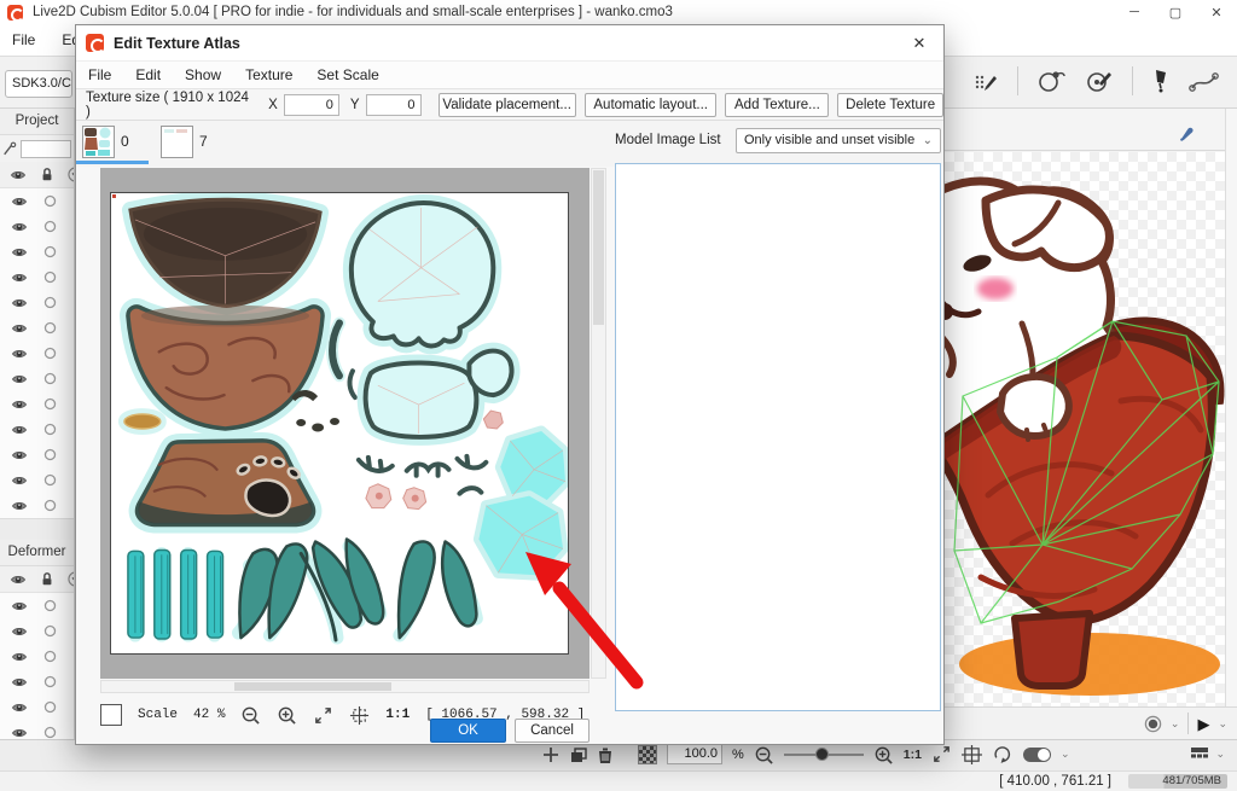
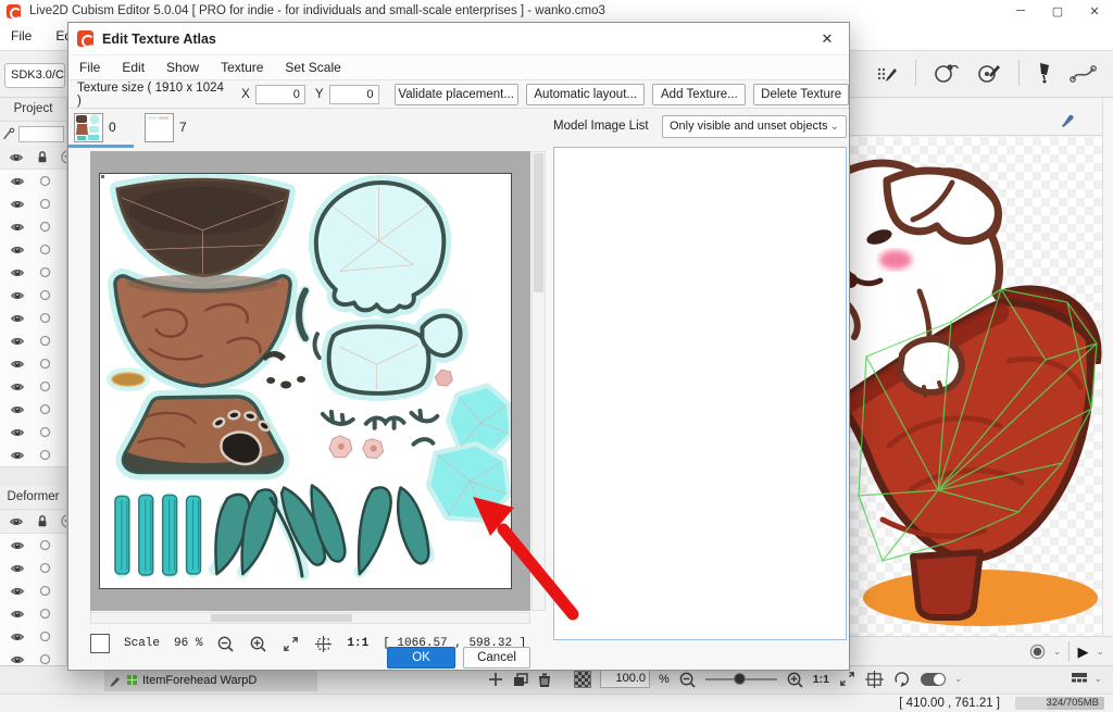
  Live2D Cubism Editor 5.0.04 [ PRO for indie - for individuals and small-scale enterprises ] - wanko.cmo3
  ─
  ▢
  ✕
  File
  SDK3.0/C
  Project
  Deformer
  ⌄
  ▶
  ⌄
+ ItemForehead WarpD
  100.0
  %
  1:1
  ⌄
  ⌄
  [ 410.00 , 761.21 ]
- 481/705MB
+ 324/705MB
  Edit Texture Atlas
  ✕
  File
  Edit
  Show
  Texture
  Set Scale
  Texture size ( 1910 x 1024 )
  X
  0
  Y
  0
  Validate placement...
  Automatic layout...
  Add Texture...
  Delete Texture
  0
  7
  Model Image List
- Only visible and unset visible
+ Only visible and unset objects
  ⌄
  Scale
- 42 %
+ 96 %
  1:1
  [ 1066.57 , 598.32 ]
  OK
  Cancel
